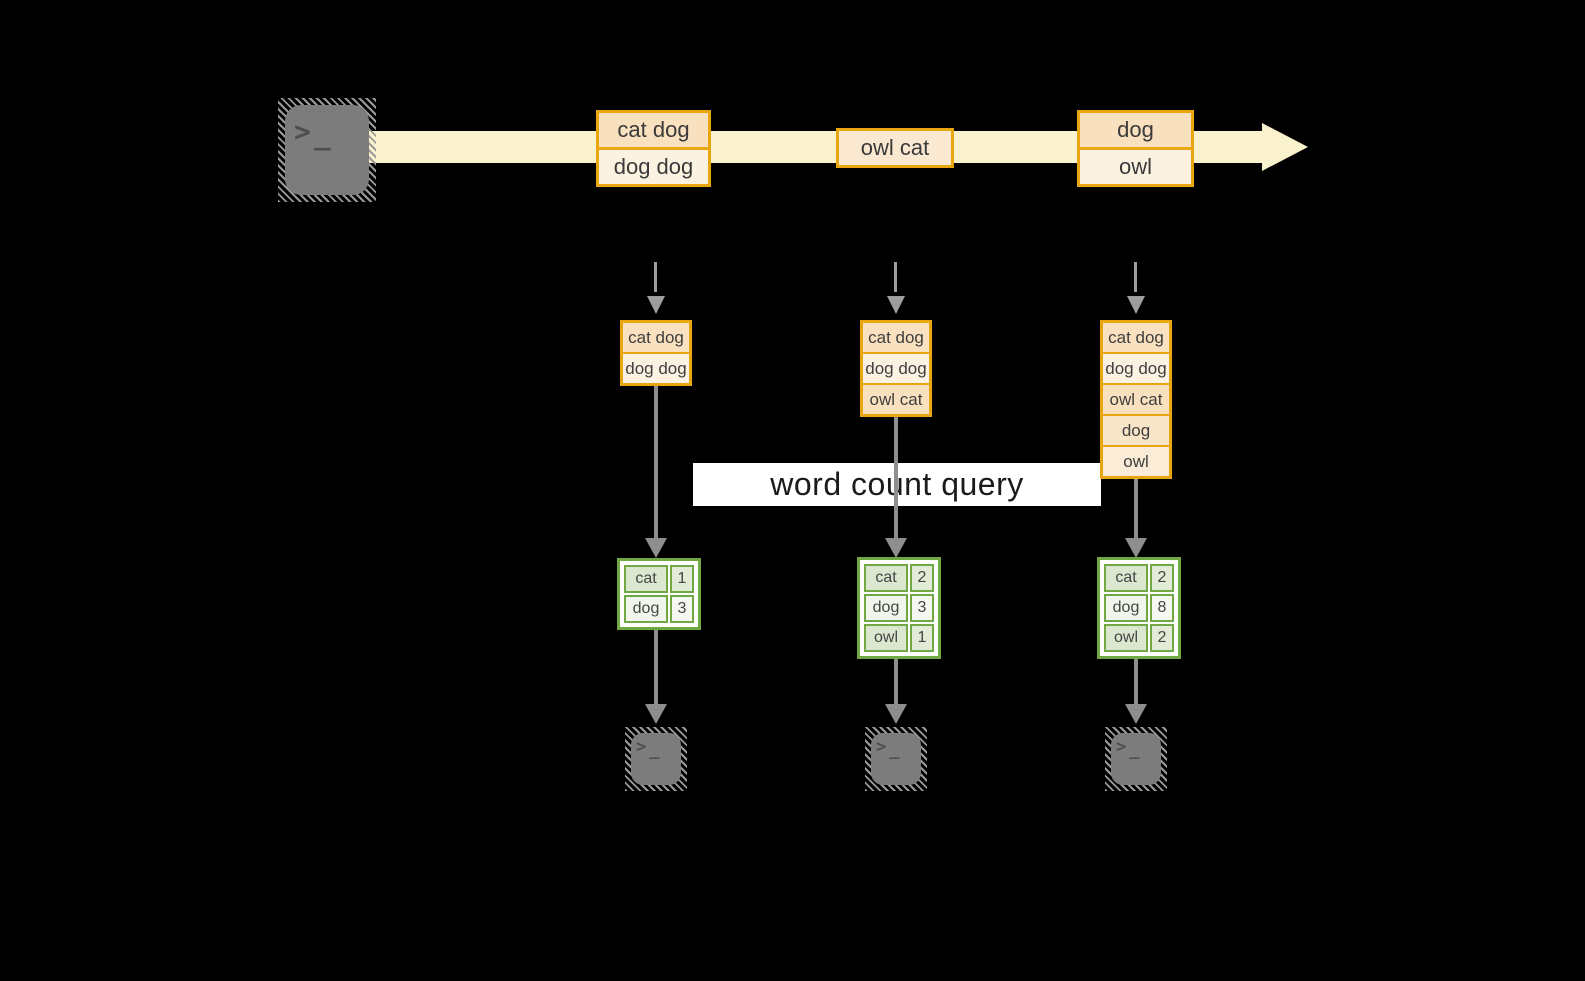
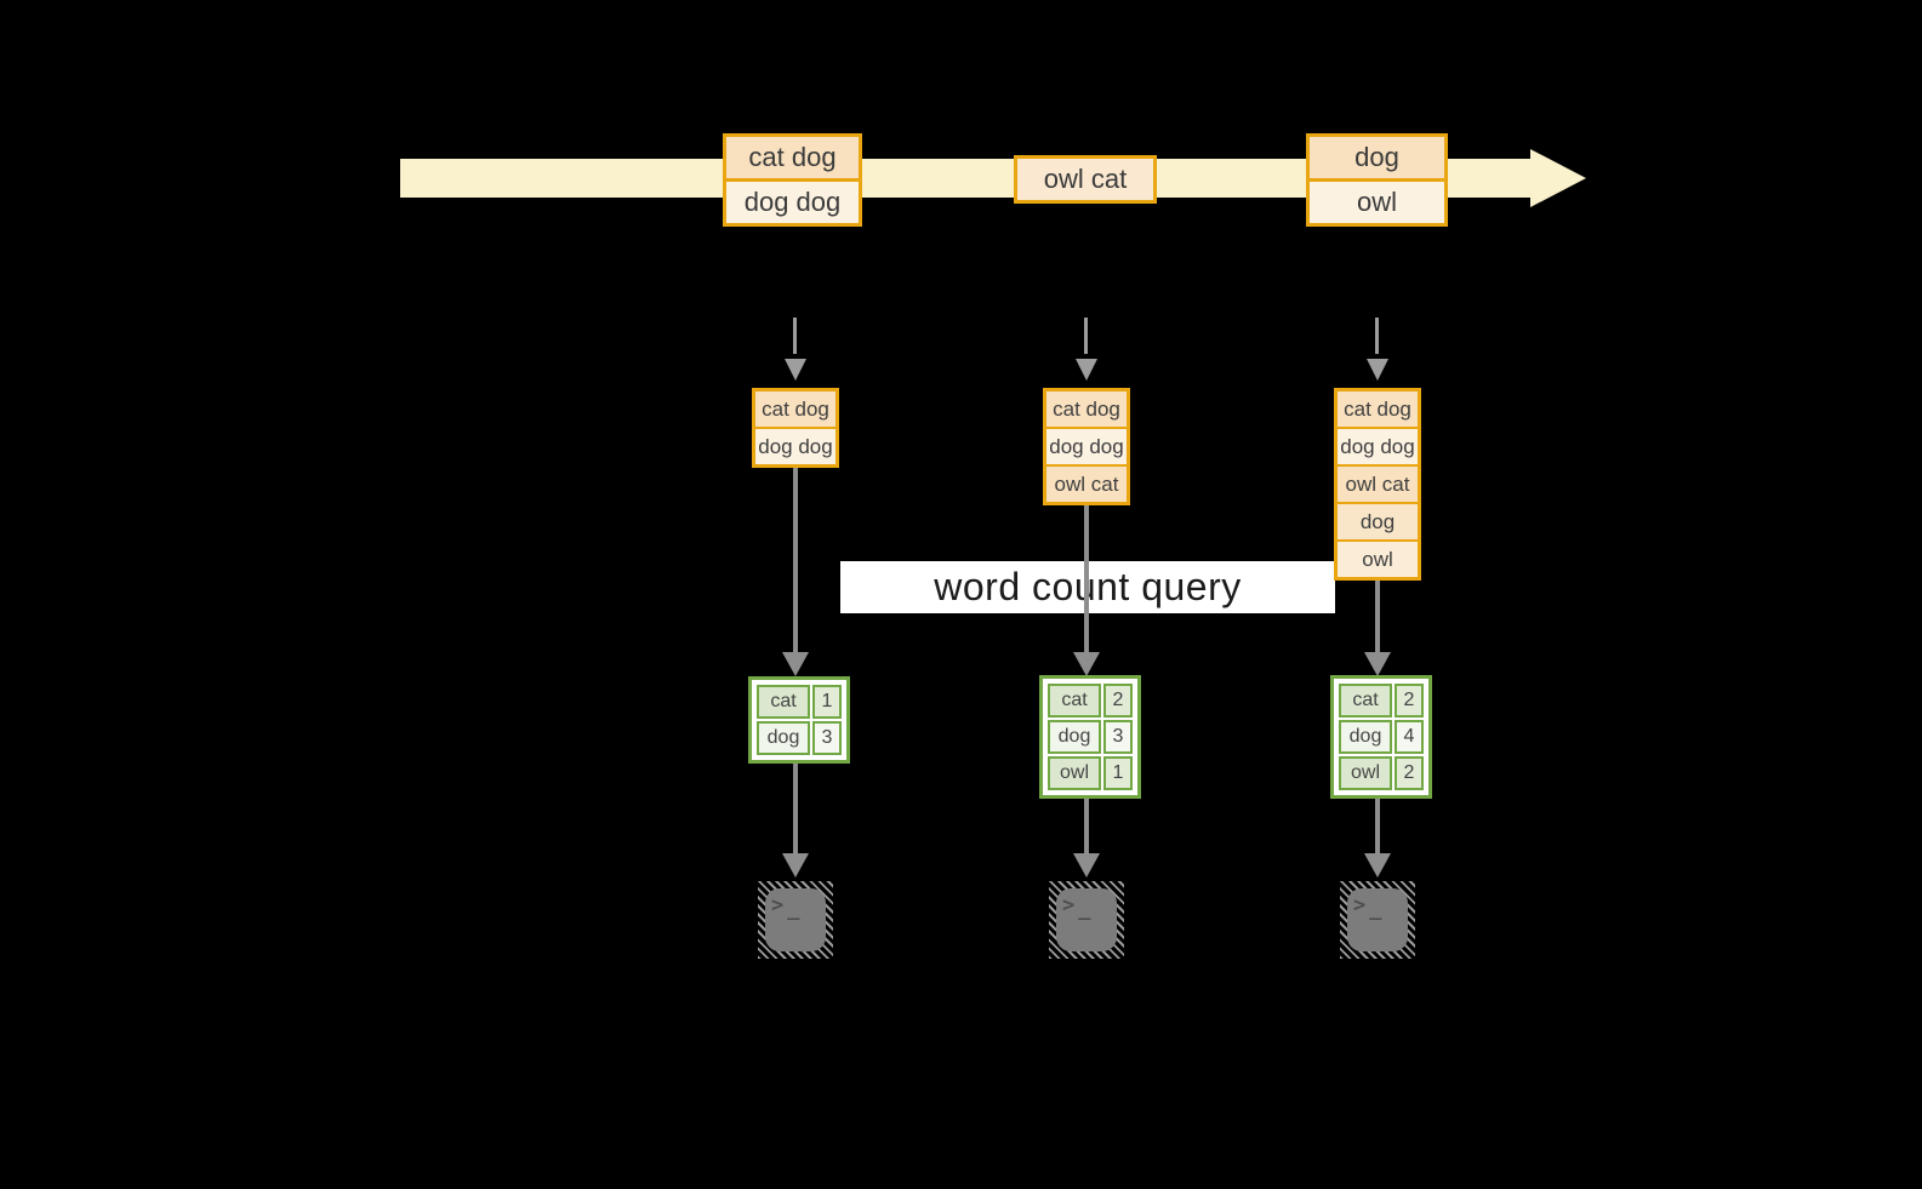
- >_
  cat dog
  dog dog
  owl cat
  dog
  owl
  cat dog
  dog dog
  cat dog
  dog dog
  owl cat
  cat dog
  dog dog
  owl cat
  dog
  owl
  word cont query
  cat	1
  dog	3
  cat	2
  dog	3
  owl	1
  cat	2
- dog	8
+ dog	4
  owl	2
  > _
  > _
  > _
